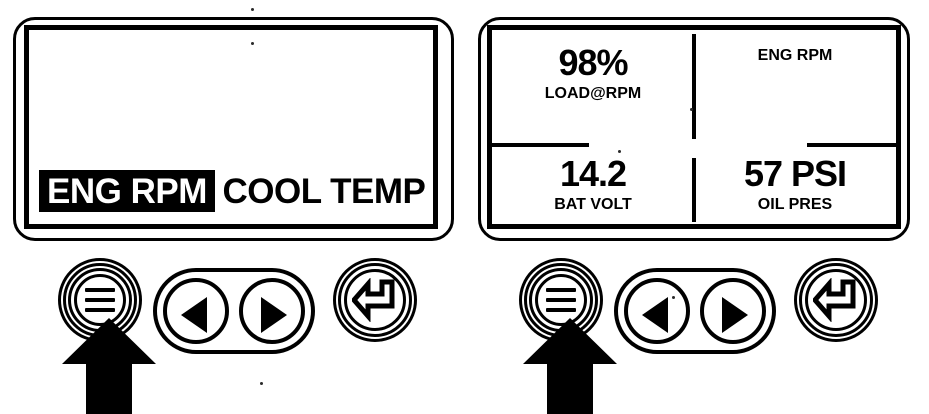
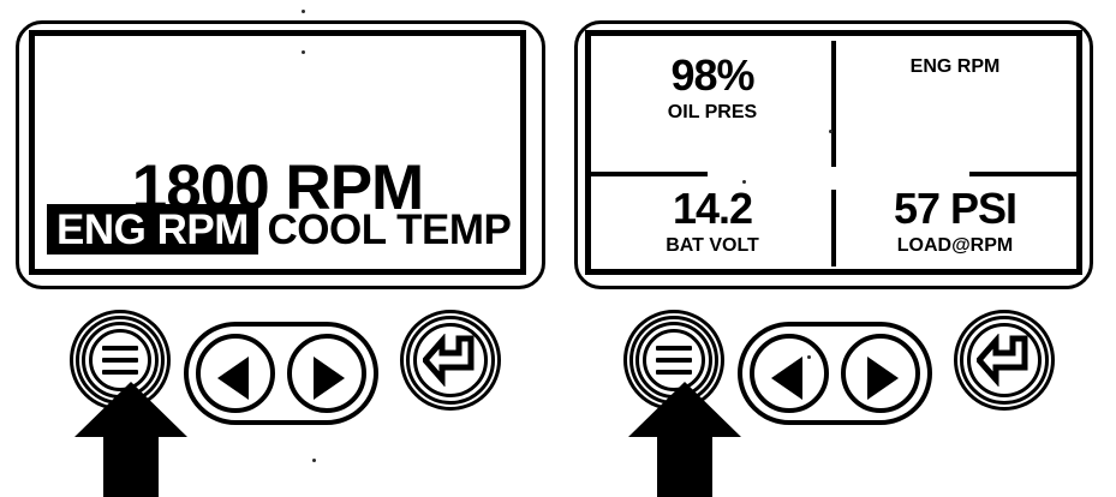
+ 1800 RPM
  ENG RPM
  COOL TEMP
  98%
- LOAD@RPM
+ OIL PRES
  ENG RPM
  14.2
  BAT VOLT
  57 PSI
- OIL PRES
+ LOAD@RPM
